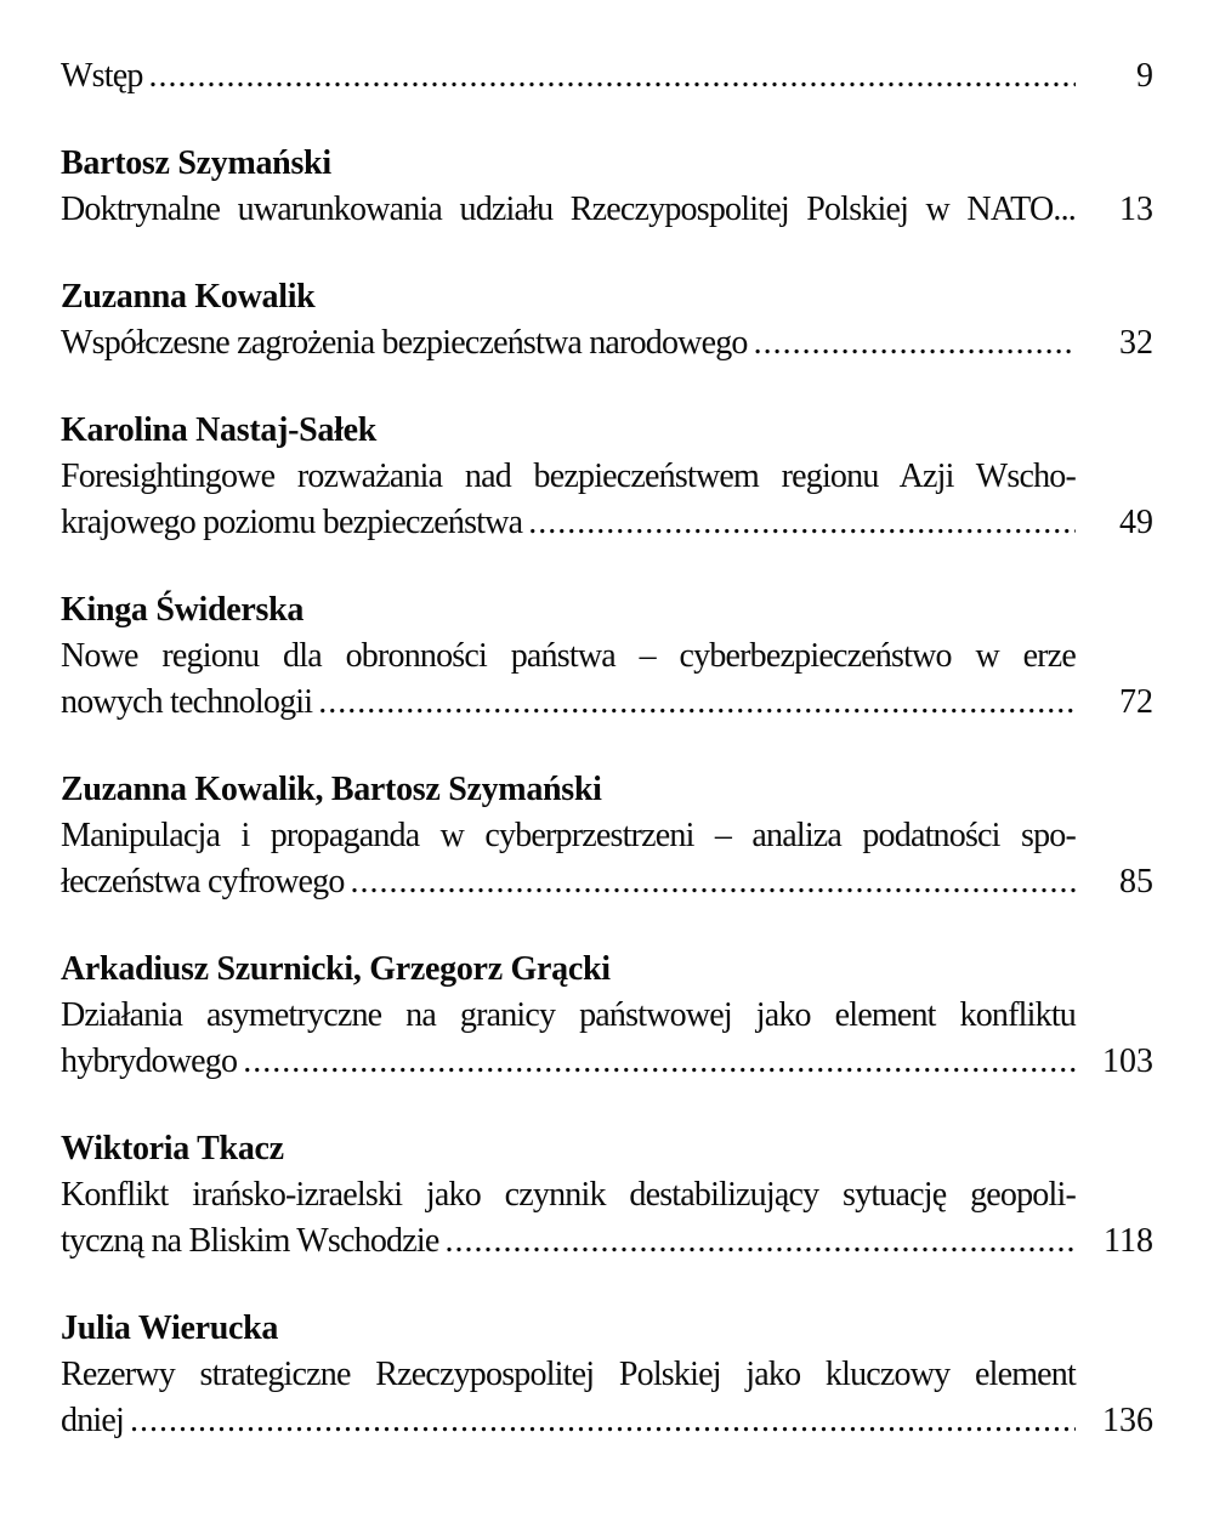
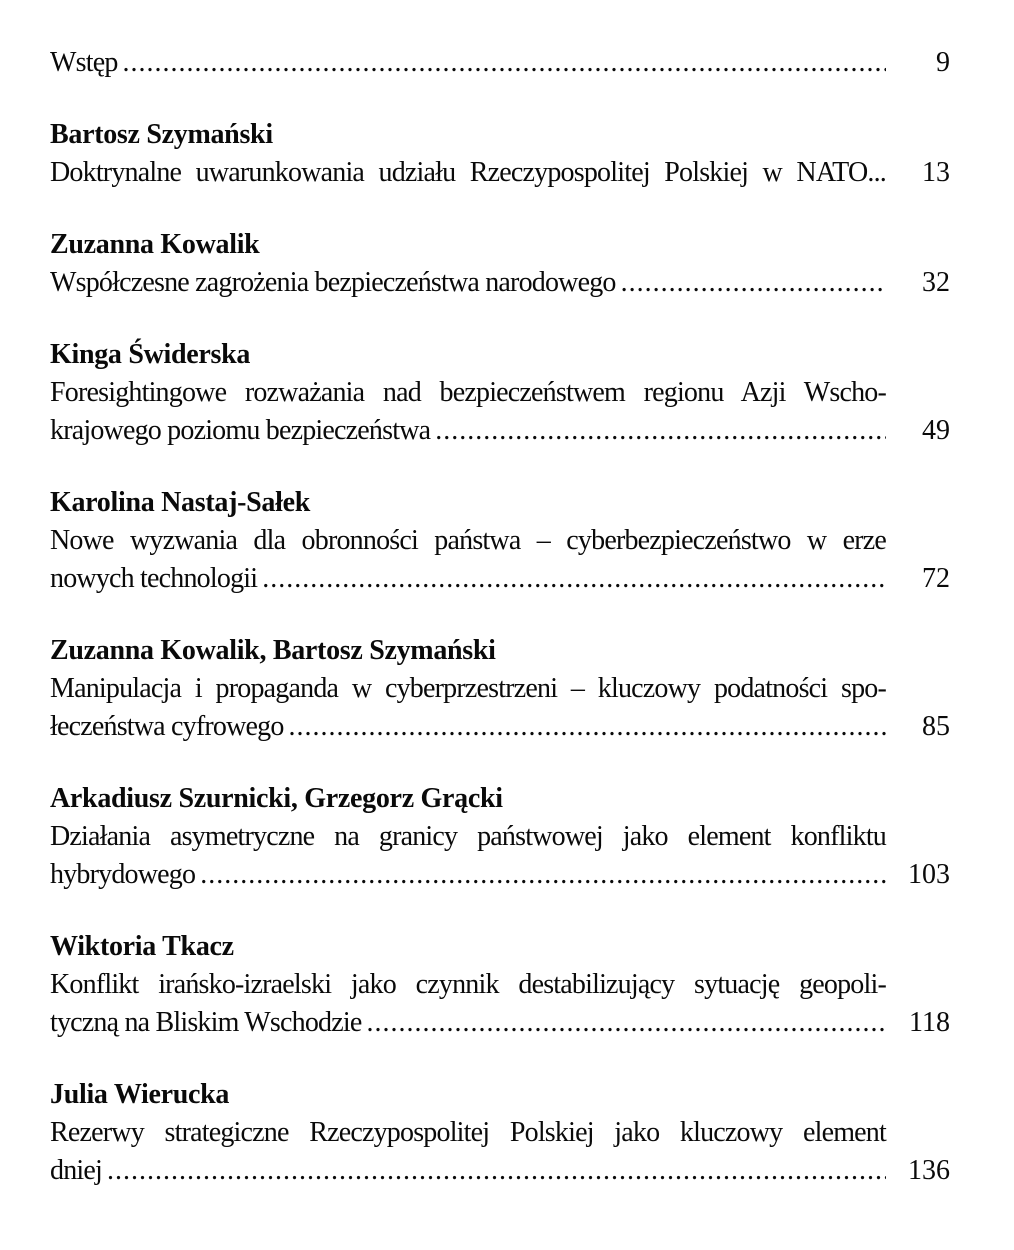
  Wstęp
  9
  Bartosz Szymański
  Doktrynalne uwarunkowania udziału Rzeczypospolitej Polskiej w NATO...
  13
  Zuzanna Kowalik
  Współczesne zagrożenia bezpieczeństwa narodowego
  32
- Karolina Nastaj-Sałek
+ Kinga Świderska
  Foresightingowe rozważania nad bezpieczeństwem regionu Azji Wscho-
  krajowego poziomu bezpieczeństwa
  49
- Kinga Świderska
+ Karolina Nastaj-Sałek
- Nowe regionu dla obronności państwa – cyberbezpieczeństwo w erze
+ Nowe wyzwania dla obronności państwa – cyberbezpieczeństwo w erze
  nowych technologii
  72
  Zuzanna Kowalik, Bartosz Szymański
- Manipulacja i propaganda w cyberprzestrzeni – analiza podatności spo-
+ Manipulacja i propaganda w cyberprzestrzeni – kluczowy podatności spo-
  łeczeństwa cyfrowego
  85
  Arkadiusz Szurnicki, Grzegorz Grącki
  Działania asymetryczne na granicy państwowej jako element konfliktu
  hybrydowego
  103
  Wiktoria Tkacz
  Konflikt irańsko-izraelski jako czynnik destabilizujący sytuację geopoli-
  tyczną na Bliskim Wschodzie
  118
  Julia Wierucka
  Rezerwy strategiczne Rzeczypospolitej Polskiej jako kluczowy element
  dniej
  136
